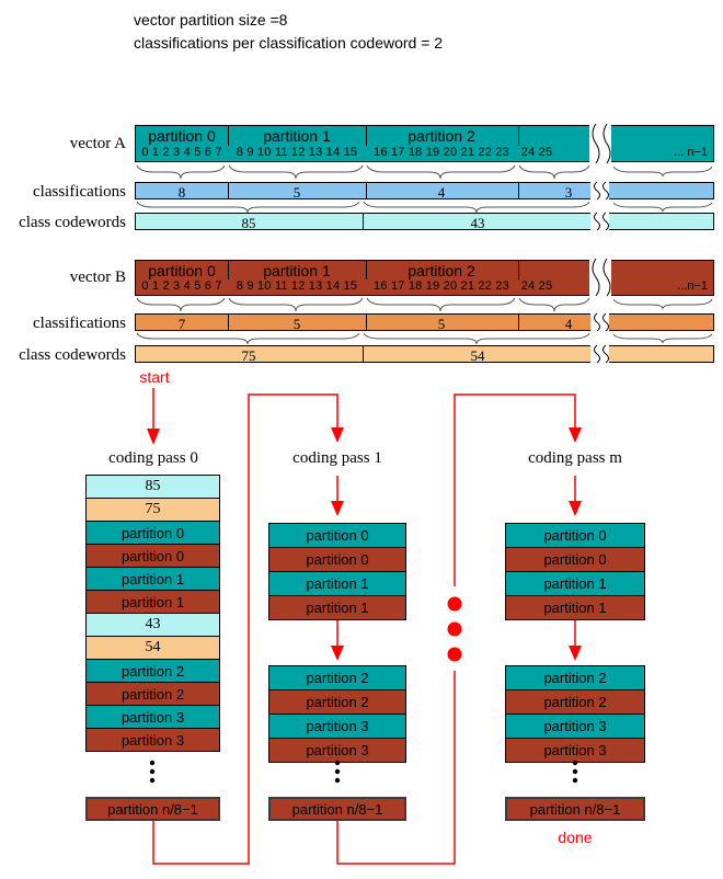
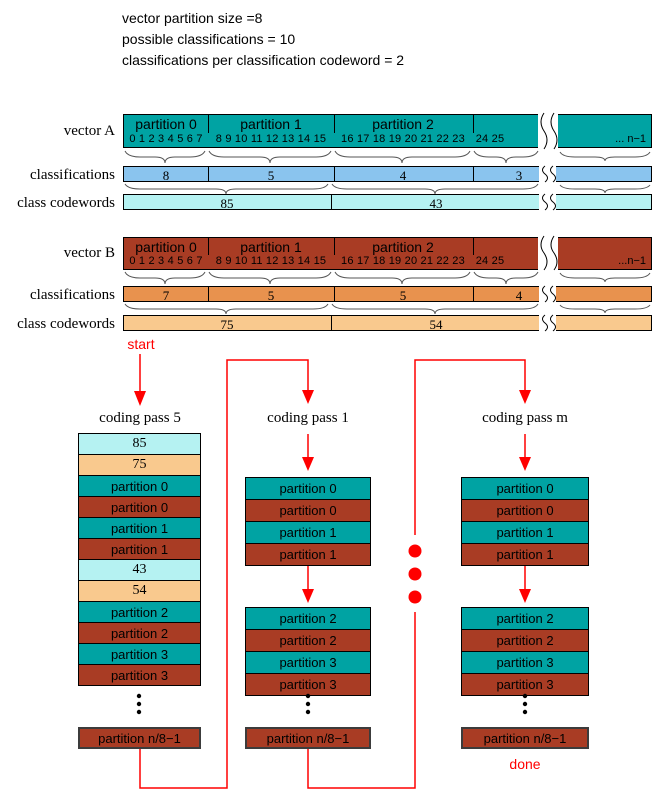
  vector partition size =8
+ possible classifications = 10
  classifications per classification codeword = 2
  vector A
  classifications
  class codewords
  partition 0
  partition 1
  partition 2
  0 1 2 3 4 5 6 7
  8 9 10 11 12 13 14 15
  16 17 18 19 20 21 22 23
  24 25
  ... n−1
  8
  5
  4
  3
  85
  43
  vector B
  classifications
  class codewords
  partition 0
  partition 1
  partition 2
  0 1 2 3 4 5 6 7
  8 9 10 11 12 13 14 15
  16 17 18 19 20 21 22 23
  24 25
  ...n−1
  7
  5
  5
  4
  75
  54
  start
  done
- coding pass 0
+ coding pass 5
  coding pass 1
  coding pass m
  85
  75
  partition 0
  partition 0
  partition 1
  partition 1
  43
  54
  partition 2
  partition 2
  partition 3
  partition 3
  partition n/8−1
  partition 0
  partition 0
  partition 1
  partition 1
  partition 2
  partition 2
  partition 3
  partition 3
  partition n/8−1
  partition 0
  partition 0
  partition 1
  partition 1
  partition 2
  partition 2
  partition 3
  partition 3
  partition n/8−1
